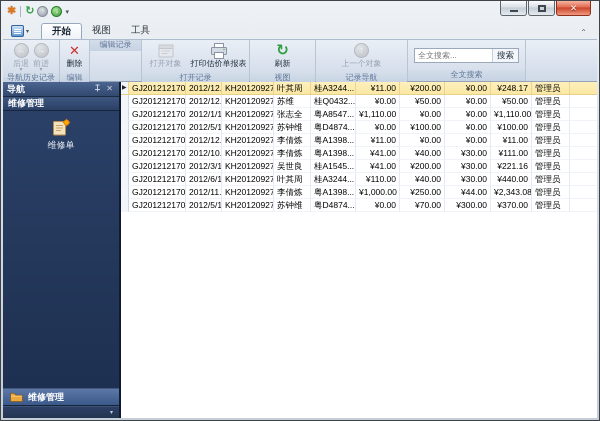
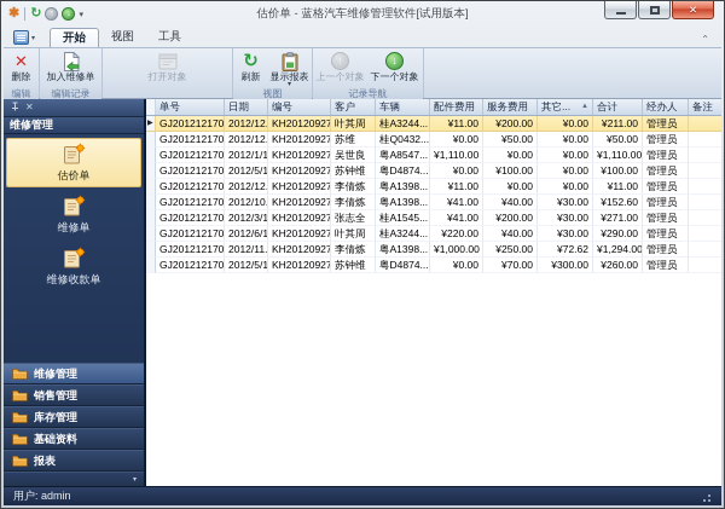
  ✱
  ↻
+ 估价单 - 蓝格汽车维修管理软件[试用版本]
  ✕
  开始
  视图
  工具
  ⌃
- ←
- 后退
- →
- 前进
- 导航历史记录
  ✕
  删除
  编辑
+ 加入维修单
  编辑记录
  打开对象
- 打印估价单报表
- 打开记录
  ↻
  刷新
+ 显示报表
  视图
  ↑
  上一个对象
+ ↓
+ 下一个对象
  记录导航
- 全文搜索...
- 搜索
- 全文搜索
- 导航
  ✕
  维修管理
+ 估价单
  维修单
+ 维修收款单
  维修管理
+ 销售管理
+ 库存管理
+ 基础资料
+ 报表
+ 单号
+ 日期
+ 编号
+ 客户
+ 车辆
+ 配件费用
+ 服务费用
+ 其它...
+ 合计
+ 经办人
+ 备注
  GJ201212170
  2012/12.
  KH20120927
  叶其周
  桂A3244...
  ¥11.00
  ¥200.00
  ¥0.00
- ¥248.17
+ ¥211.00
  管理员
  GJ201212170
  2012/12.
  KH20120927
  苏维
  桂Q0432...
  ¥0.00
  ¥50.00
  ¥0.00
  ¥50.00
  管理员
  GJ201212170
  2012/1/1
  KH20120927
- 张志全
+ 吴世良
  粤A8547...
  ¥1,110.00
  ¥0.00
  ¥0.00
  ¥1,110.00
  管理员
  GJ201212170
  2012/5/1
  KH20120927
  苏钟维
  粤D4874...
  ¥0.00
  ¥100.00
  ¥0.00
  ¥100.00
  管理员
  GJ201212170
  2012/12.
  KH20120927
  李倩炼
  粤A1398...
  ¥11.00
  ¥0.00
  ¥0.00
  ¥11.00
  管理员
  GJ201212170
  2012/10.
  KH20120927
  李倩炼
  粤A1398...
  ¥41.00
  ¥40.00
  ¥30.00
- ¥111.00
+ ¥152.60
  管理员
  GJ201212170
  2012/3/1
  KH20120927
- 吴世良
+ 张志全
  桂A1545...
  ¥41.00
  ¥200.00
  ¥30.00
- ¥221.16
+ ¥271.00
  管理员
  GJ201212170
  2012/6/1
  KH20120927
  叶其周
  桂A3244...
- ¥110.00
+ ¥220.00
  ¥40.00
  ¥30.00
- ¥440.00
+ ¥290.00
  管理员
  GJ201212170
  2012/11.
  KH20120927
  李倩炼
  粤A1398...
  ¥1,000.00
  ¥250.00
- ¥44.00
+ ¥72.62
- ¥2,343.08
+ ¥1,294.00
  管理员
  GJ201212170
  2012/5/1
  KH20120927
  苏钟维
  粤D4874...
  ¥0.00
  ¥70.00
  ¥300.00
- ¥370.00
+ ¥260.00
  管理员
+ 用户: admin
